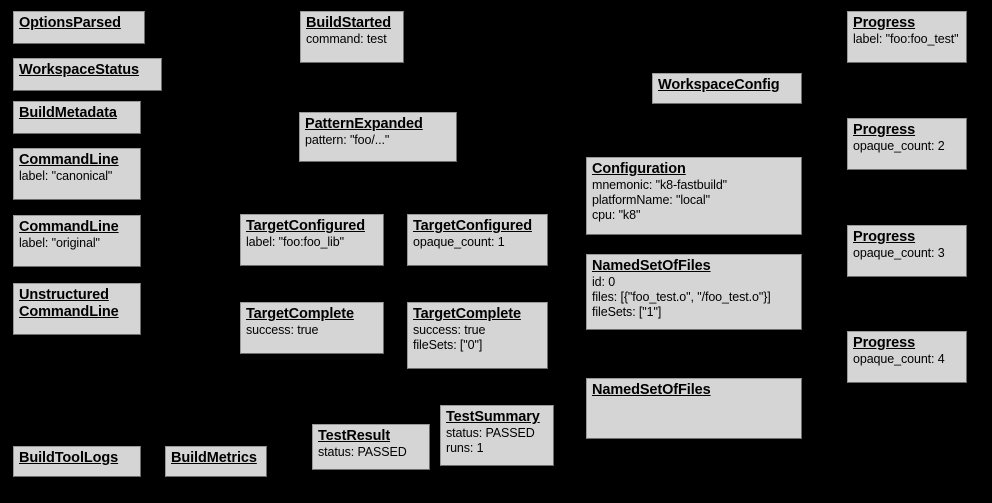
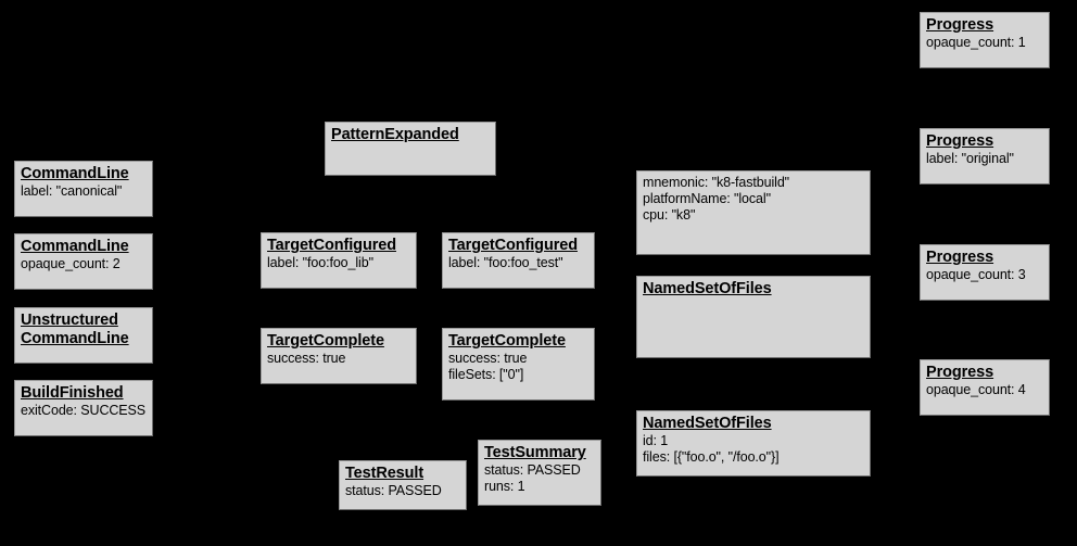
- OptionsParsed
- BuildStarted
- command: test
  Progress
- label: "foo:foo_test"
+ opaque_count: 1
- WorkspaceStatus
- WorkspaceConfig
- BuildMetadata
  PatternExpanded
- pattern: "foo/..."
  Progress
- opaque_count: 2
+ label: "original"
  CommandLine
  label: "canonical"
- Configuration
  mnemonic: "k8-fastbuild"
  platformName: "local"
  cpu: "k8"
  CommandLine
- label: "original"
+ opaque_count: 2
  TargetConfigured
  label: "foo:foo_lib"
  TargetConfigured
- opaque_count: 1
+ label: "foo:foo_test"
  Progress
  opaque_count: 3
  NamedSetOfFiles
- id: 0
- files: [{"foo_test.o", "/foo_test.o"}]
- fileSets: ["1"]
  Unstructured
  CommandLine
  TargetComplete
  success: true
  TargetComplete
  success: true
  fileSets: ["0"]
  Progress
  opaque_count: 4
+ BuildFinished
+ exitCode: SUCCESS
  NamedSetOfFiles
+ id: 1
+ files: [{"foo.o", "/foo.o"}]
  TestSummary
  status: PASSED
  runs: 1
  TestResult
  status: PASSED
- BuildToolLogs
- BuildMetrics
